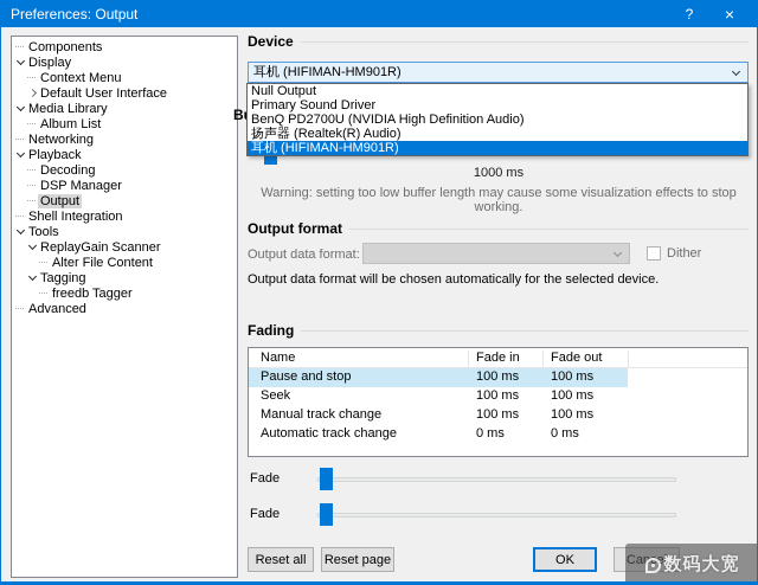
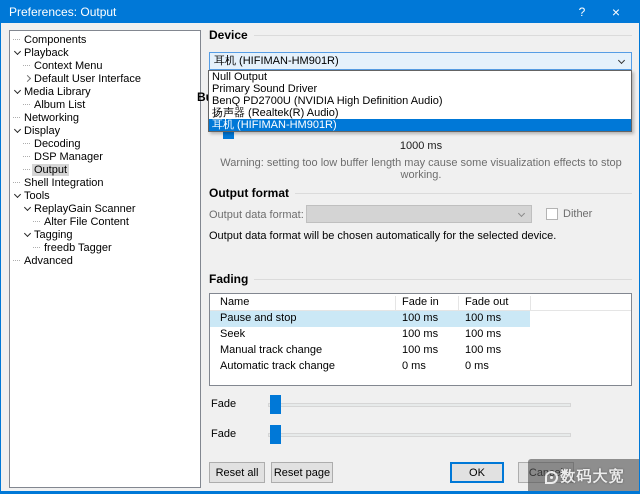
  Preferences: Output
  ?
  ×
  Components
- Display
+ Playback
  Context Menu
  Default User Interface
  Media Library
  Album List
  Networking
- Playback
+ Display
  Decoding
  DSP Manager
  Output
  Shell Integration
  Tools
  ReplayGain Scanner
  Alter File Content
  Tagging
  freedb Tagger
  Advanced
  Device
  耳机 (HIFIMAN-HM901R)
  Null Output
  Primary Sound Driver
  BenQ PD2700U (NVIDIA High Definition Audio)
  扬声器 (Realtek(R) Audio)
  耳机 (HIFIMAN-HM901R)
  1000 ms
  Warning: setting too low buffer length may cause some visualization effects to stop working.
  Output format
  Output data format:
  Dither
  Output data format will be chosen automatically for the selected device.
  Fading
  Name
  Fade in
  Fade out
  Pause and stop
  100 ms
  100 ms
  Seek
  100 ms
  100 ms
  Manual track change
  100 ms
  100 ms
  Automatic track change
  0 ms
  0 ms
  Fade
  Fade
  Reset all
  Reset page
  OK
  Cancel
  数码大宽
